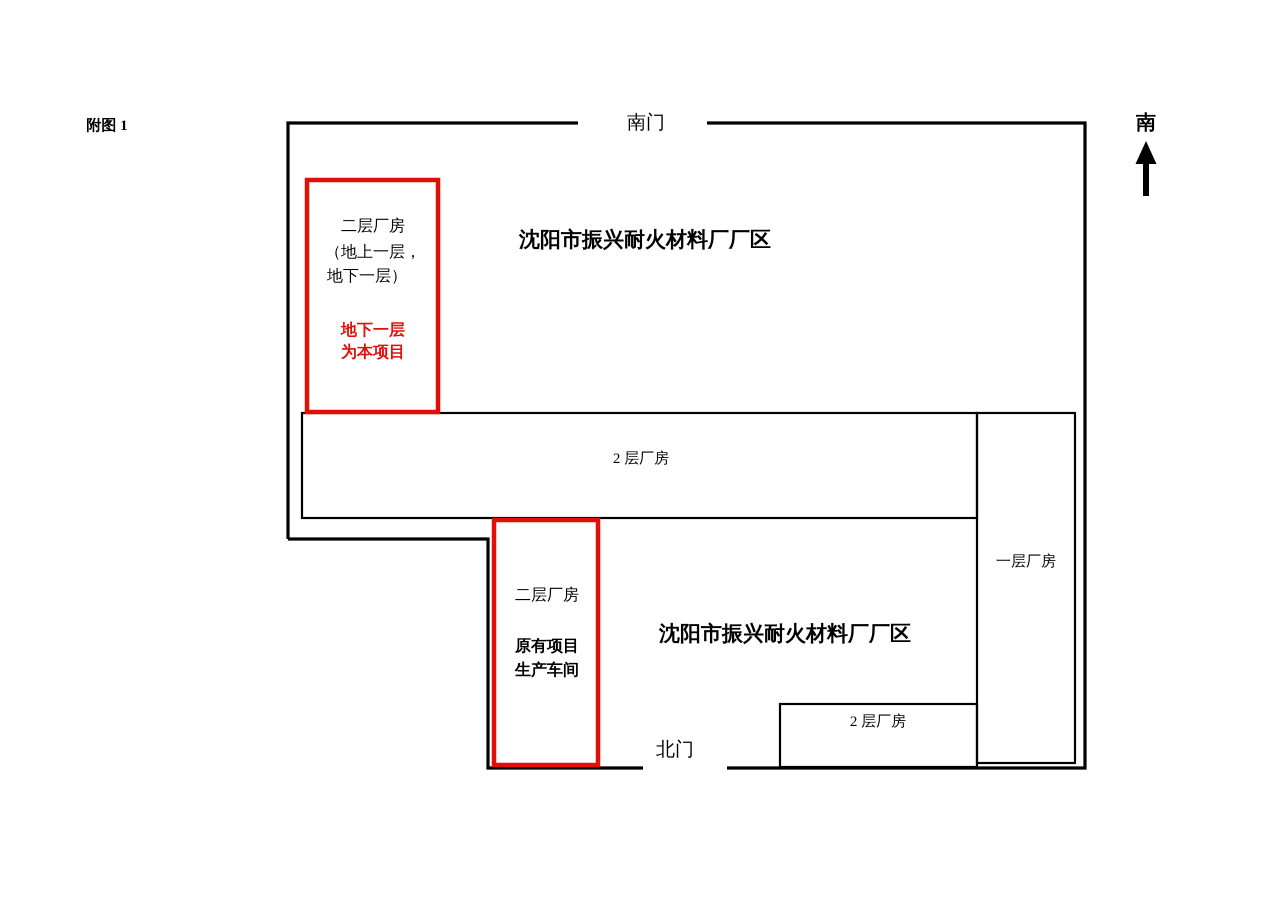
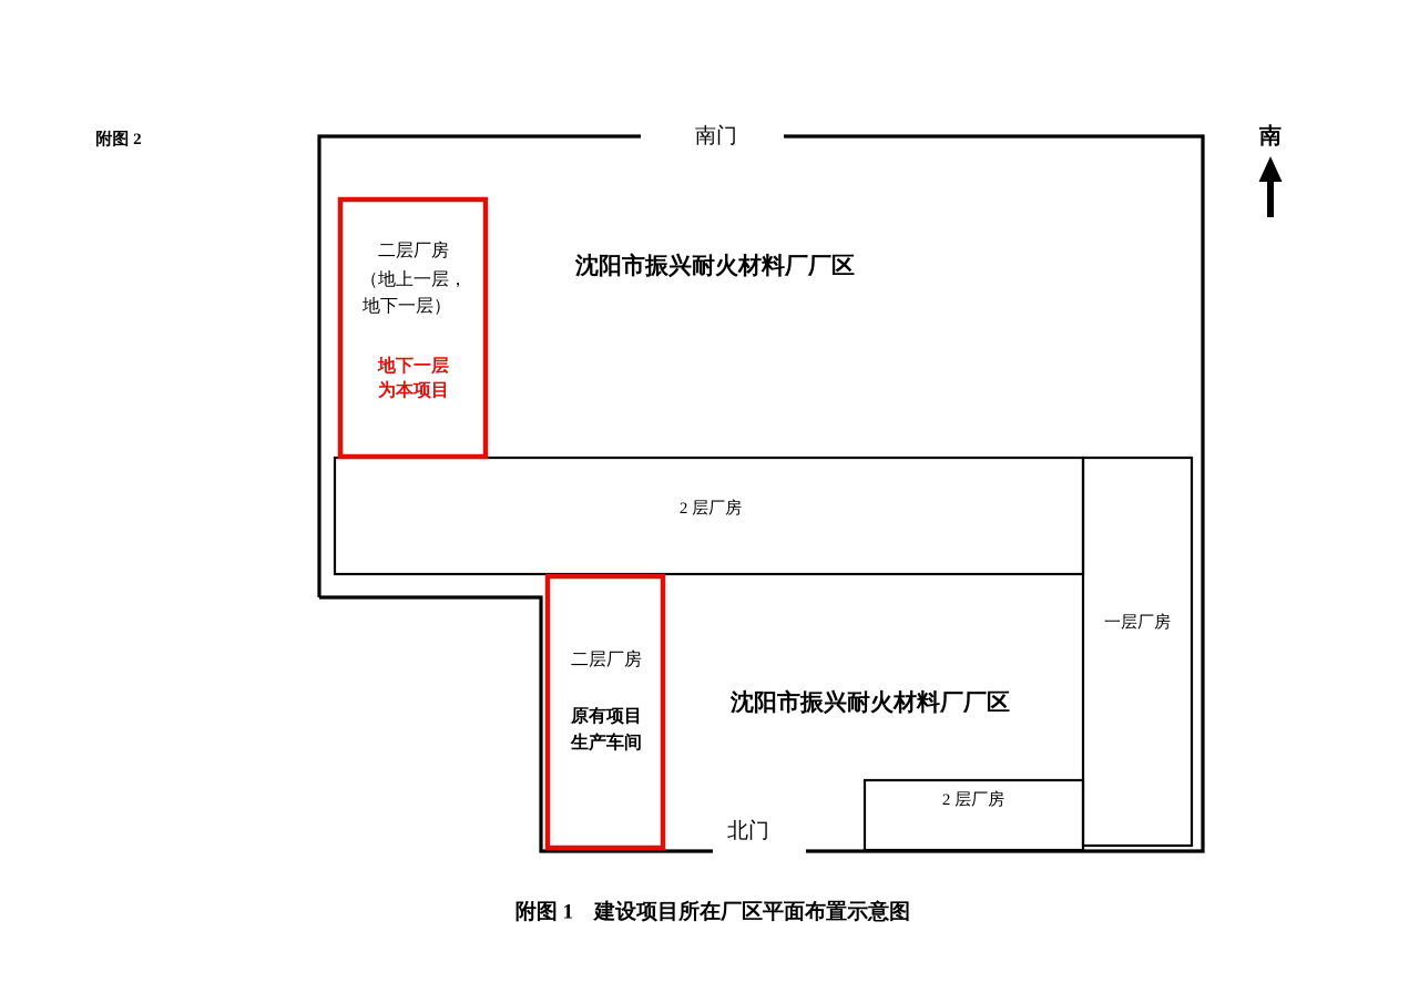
- 附图 1
+ 附图 2
  南门
  南
  沈阳市振兴耐火材料厂厂区
  二层厂房
  （地上一层，
  地下一层）
  地下一层
  为本项目
  2 层厂房
  一层厂房
  二层厂房
  原有项目
  生产车间
  沈阳市振兴耐火材料厂厂区
  2 层厂房
  北门
+ 附图 1 建设项目所在厂区平面布置示意图
